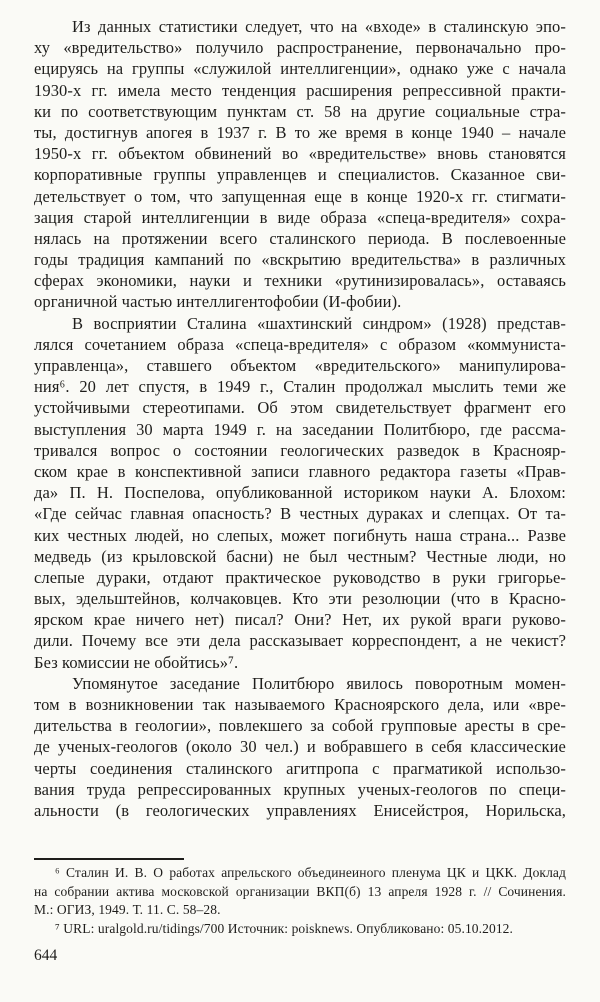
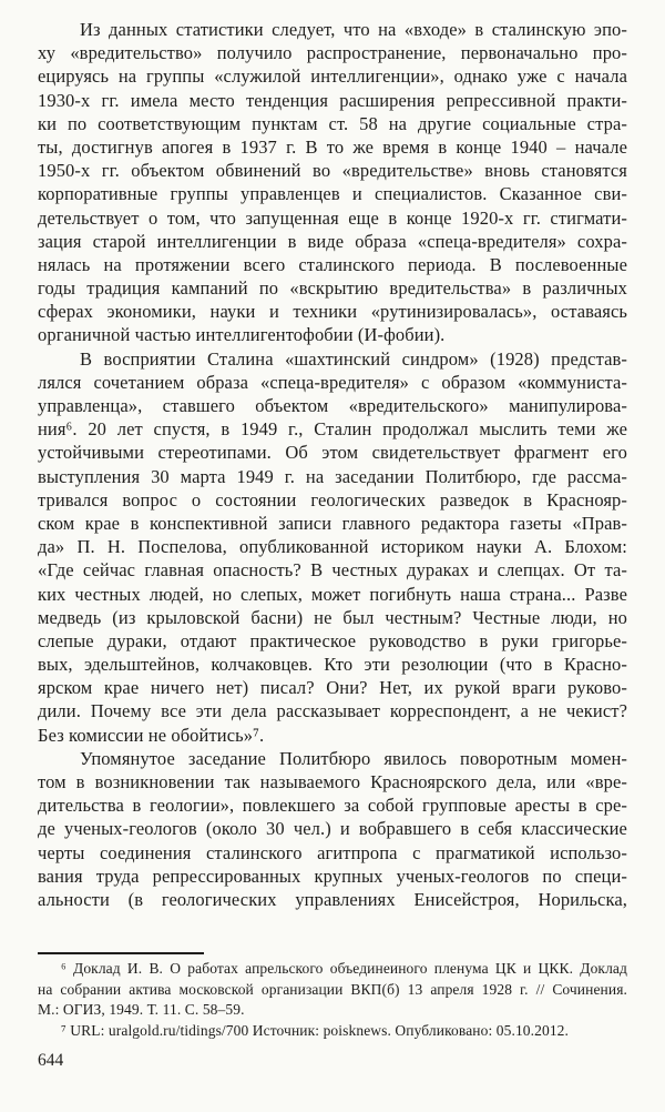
  Из данных статистики следует, что на «входе» в сталинскую эпо-
  ху «вредительство» получило распространение, первоначально про-
  ецируясь на группы «служилой интеллигенции», однако уже с начала
  1930-х гг. имела место тенденция расширения репрессивной практи-
  ки по соответствующим пунктам ст. 58 на другие социальные стра-
  ты, достигнув апогея в 1937 г. В то же время в конце 1940 – начале
  1950-х гг. объектом обвинений во «вредительстве» вновь становятся
  корпоративные группы управленцев и специалистов. Сказанное сви-
  детельствует о том, что запущенная еще в конце 1920-х гг. стигмати-
  зация старой интеллигенции в виде образа «спеца-вредителя» сохра-
  нялась на протяжении всего сталинского периода. В послевоенные
  годы традиция кампаний по «вскрытию вредительства» в различных
  сферах экономики, науки и техники «рутинизировалась», оставаясь
  органичной частью интеллигентофобии (И-фобии).
  В восприятии Сталина «шахтинский синдром» (1928) представ-
  лялся сочетанием образа «спеца-вредителя» с образом «коммуниста-
  управленца», ставшего объектом «вредительского» манипулирова-
  ния⁶. 20 лет спустя, в 1949 г., Сталин продолжал мыслить теми же
  устойчивыми стереотипами. Об этом свидетельствует фрагмент его
  выступления 30 марта 1949 г. на заседании Политбюро, где рассма-
  тривался вопрос о состоянии геологических разведок в Краснояр-
  ском крае в конспективной записи главного редактора газеты «Прав-
  да» П. Н. Поспелова, опубликованной историком науки А. Блохом:
  «Где сейчас главная опасность? В честных дураках и слепцах. От та-
  ких честных людей, но слепых, может погибнуть наша страна... Разве
  медведь (из крыловской басни) не был честным? Честные люди, но
  слепые дураки, отдают практическое руководство в руки григорье-
  вых, эдельштейнов, колчаковцев. Кто эти резолюции (что в Красно-
  ярском крае ничего нет) писал? Они? Нет, их рукой враги руково-
  дили. Почему все эти дела рассказывает корреспондент, а не чекист?
  Без комиссии не обойтись»⁷.
  Упомянутое заседание Политбюро явилось поворотным момен-
  том в возникновении так называемого Красноярского дела, или «вре-
  дительства в геологии», повлекшего за собой групповые аресты в сре-
  де ученых-геологов (около 30 чел.) и вобравшего в себя классические
  черты соединения сталинского агитпропа с прагматикой использо-
  вания труда репрессированных крупных ученых-геологов по специ-
  альности (в геологических управлениях Енисейстроя, Норильска,
- ⁶ Сталин И. В. О работах апрельского объединеиного пленума ЦК и ЦКК. Доклад
+ ⁶ Доклад И. В. О работах апрельского объединеиного пленума ЦК и ЦКК. Доклад
  на собрании актива московской организации ВКП(б) 13 апреля 1928 г. // Сочинения.
- М.: ОГИЗ, 1949. Т. 11. С. 58–28.
+ М.: ОГИЗ, 1949. Т. 11. С. 58–59.
  ⁷ URL: uralgold.ru/tidings/700 Источник: poisknews. Опубликовано: 05.10.2012.
  644
